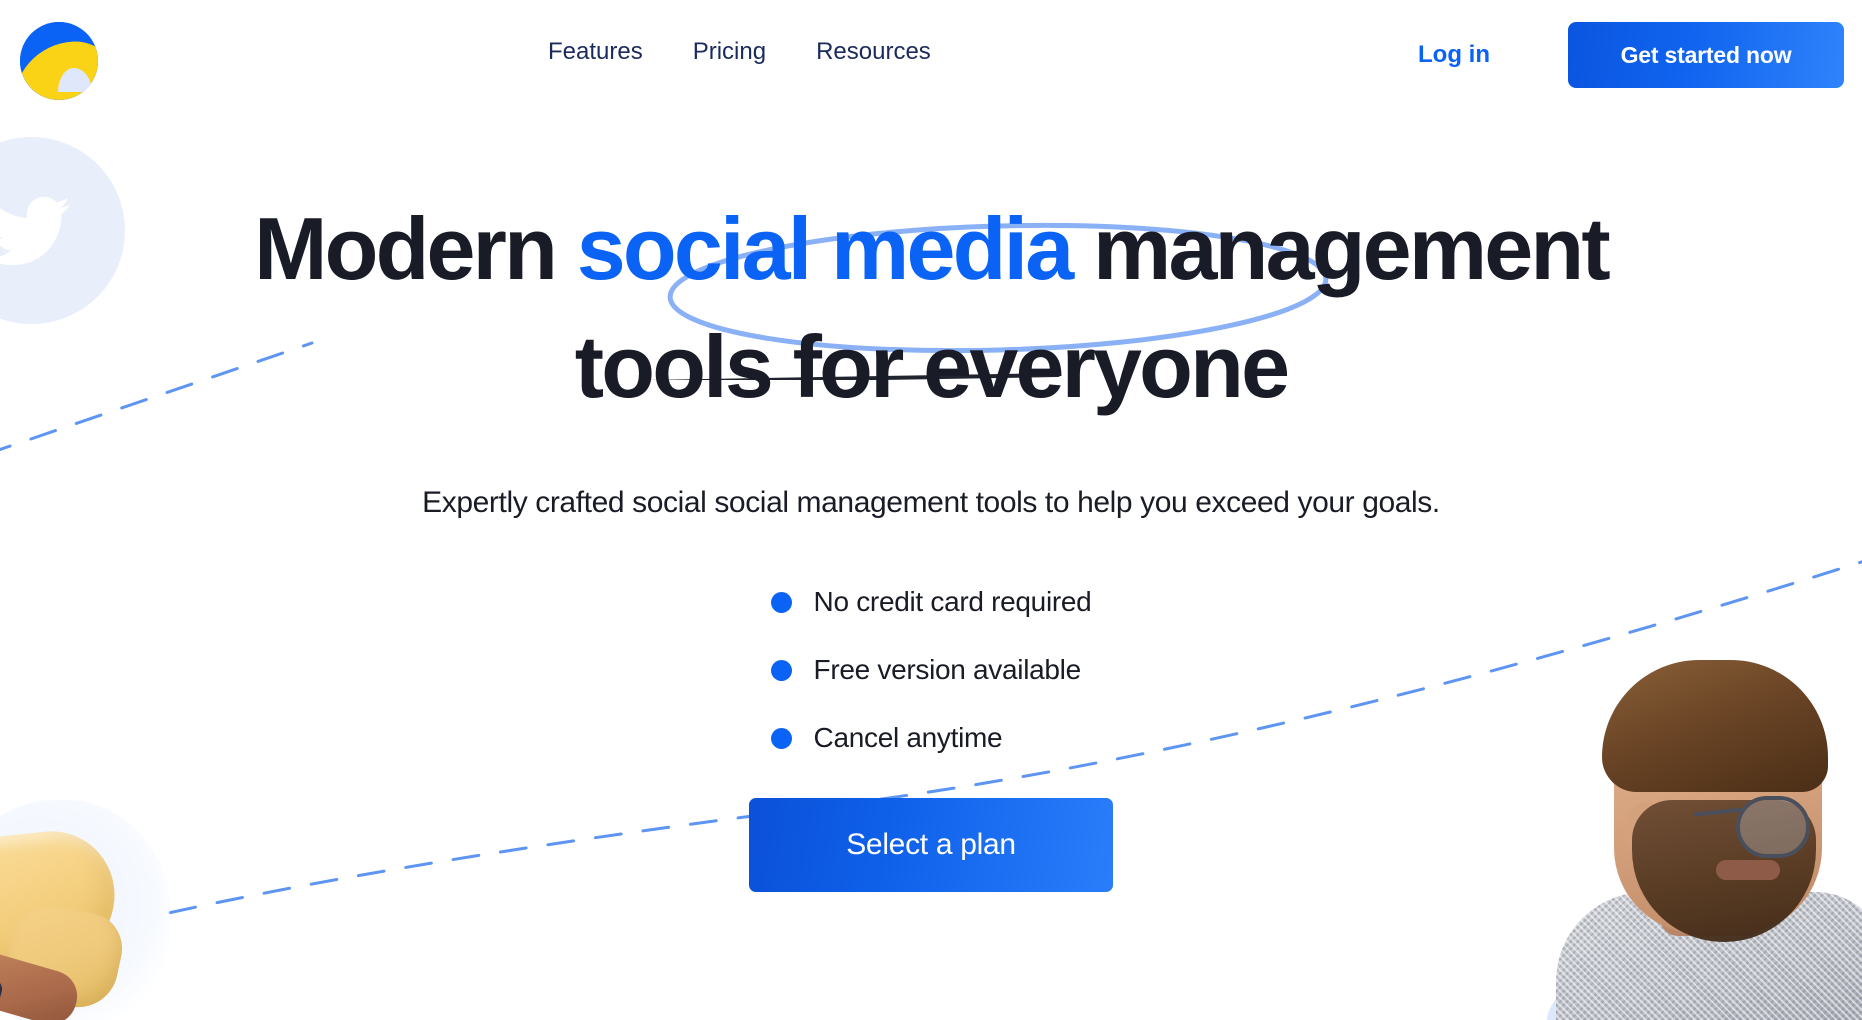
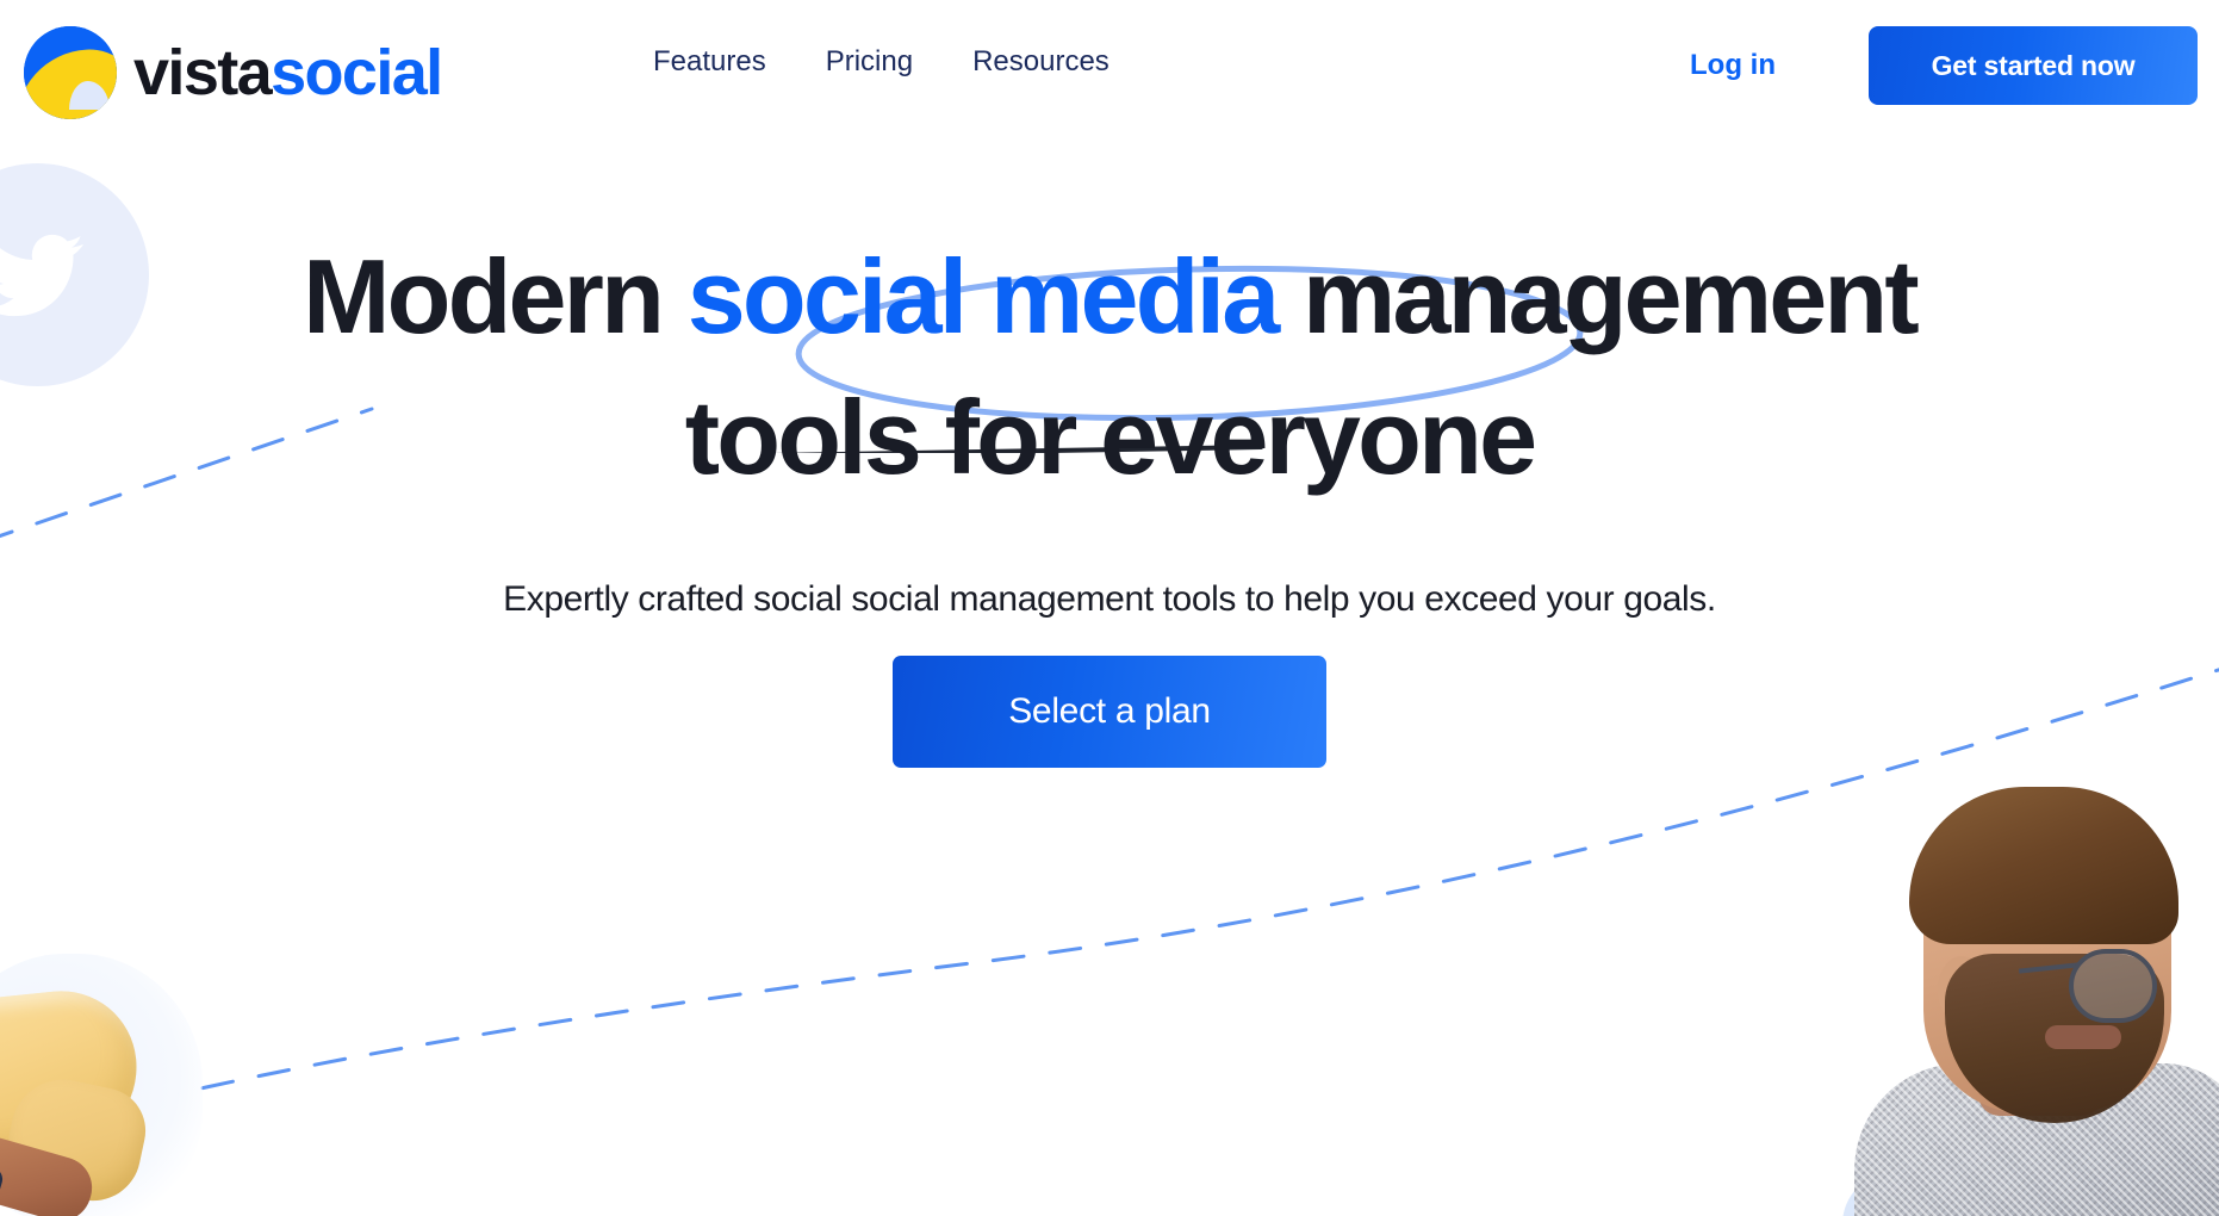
+ vistasocial
  Features
  Pricing
  Resources
  Log in
  Get started now
  Modern social media management tools for everyone
  Expertly crafted social social management tools to help you exceed your goals.
- No credit card required
- Free version available
- Cancel anytime
  Select a plan
